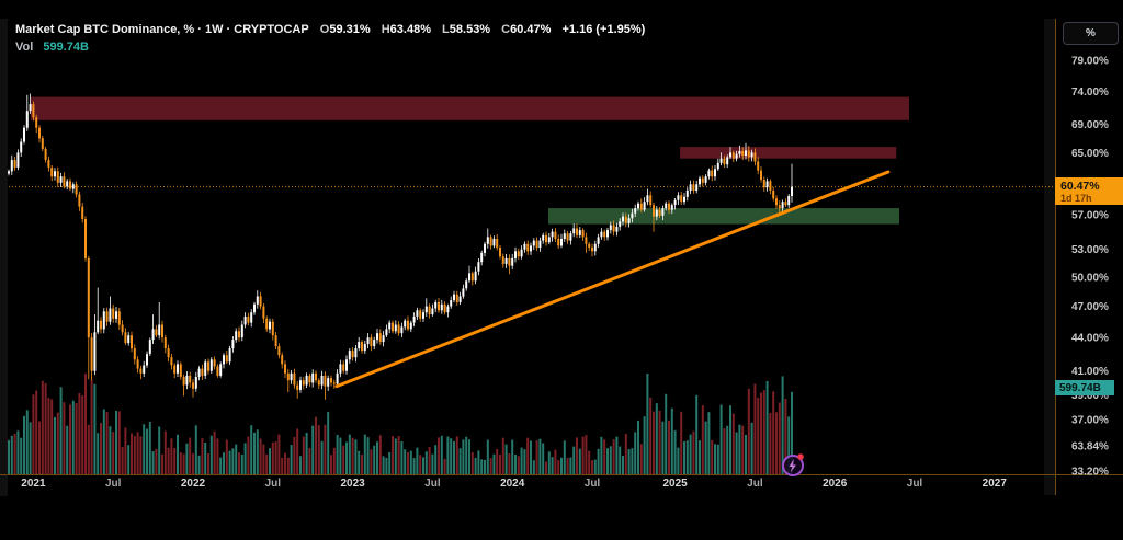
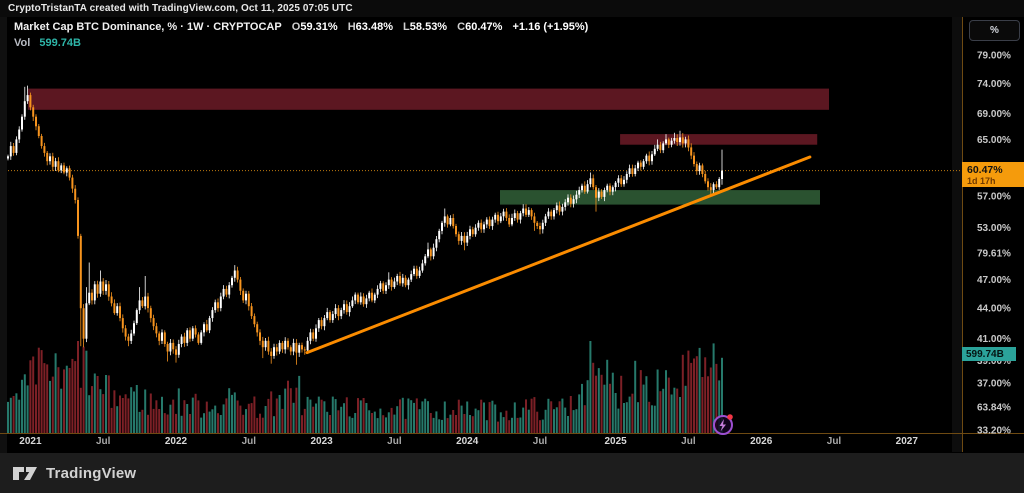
+ CryptoTristanTA created with TradingView.com, Oct 11, 2025 07:05 UTC
  79.00%
  74.00%
  69.00%
  65.00%
  57.00%
  53.00%
- 50.00%
+ 79.61%
  47.00%
  44.00%
  41.00%
  39.00%
  37.00%
  63.84%
  33.20%
  2021
  Jul
  2022
  Jul
  2023
  Jul
  2024
  Jul
  2025
  Jul
  2026
  Jul
  2027
  Market Cap BTC Dominance, % · 1W · CRYPTOCAP O59.31% H63.48% L58.53% C60.47% +1.16 (+1.95%)
  Vol 599.74B
  %
  60.47%
  1d 17h
  599.74B
+ TradingView
